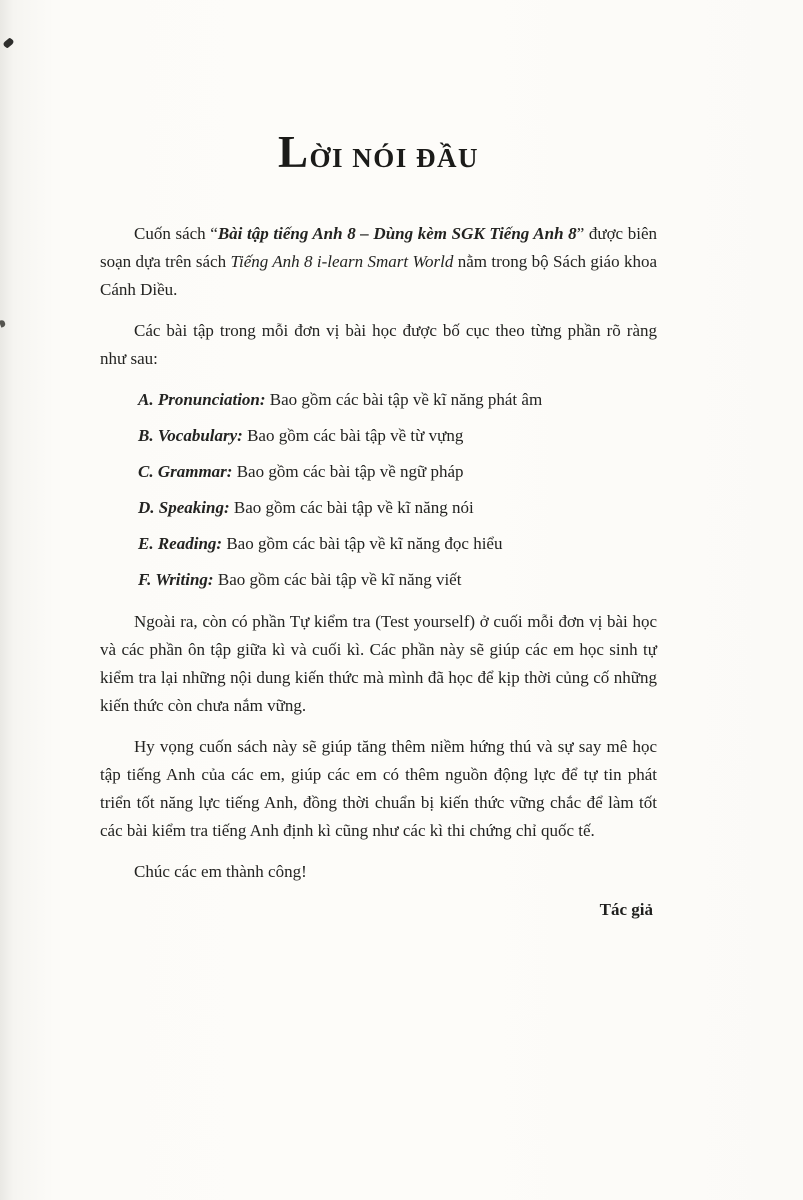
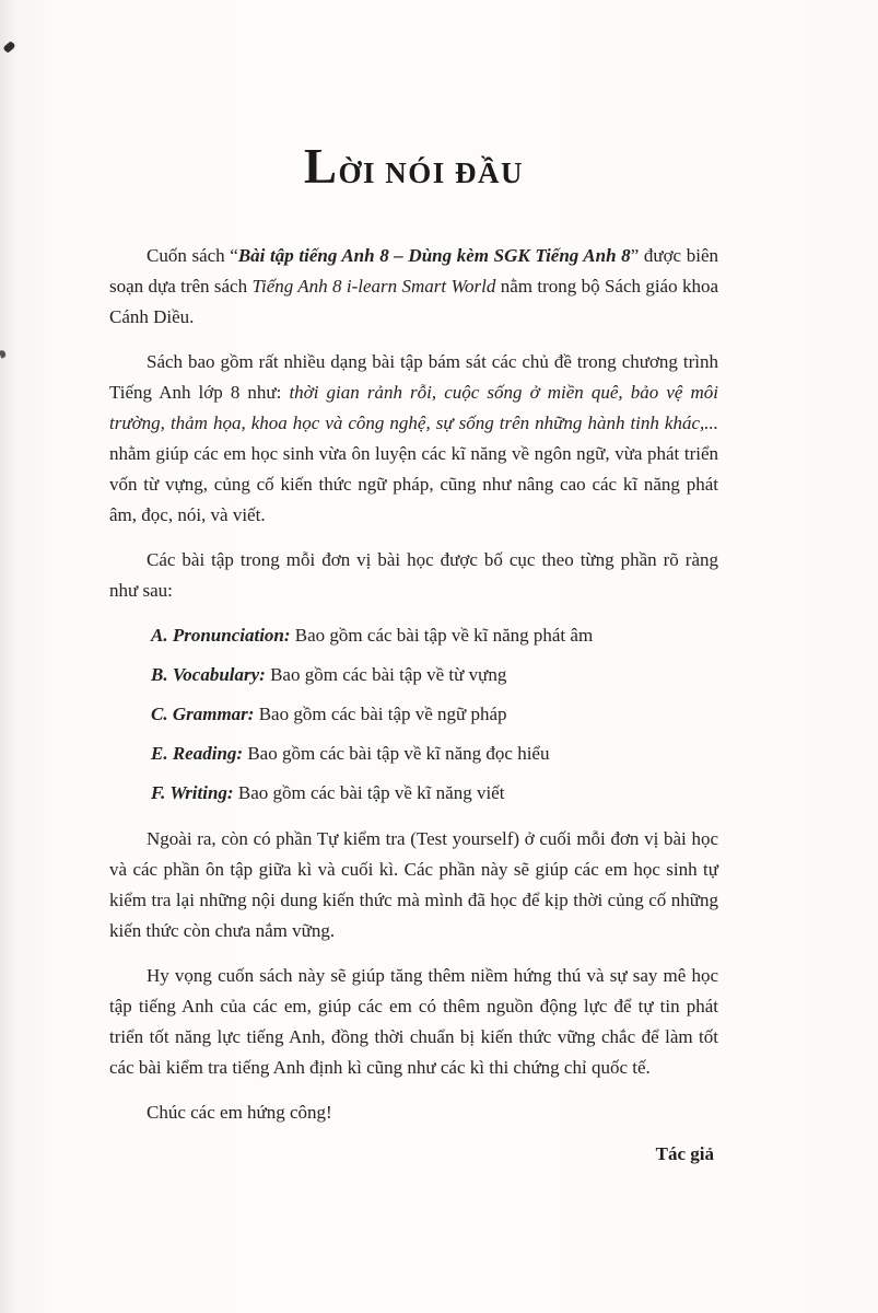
  LỜI NÓI ĐẦU
  Cuốn sách “Bài tập tiếng Anh 8 – Dùng kèm SGK Tiếng Anh 8” được biên soạn dựa trên sách Tiếng Anh 8 i-learn Smart World nằm trong bộ Sách giáo khoa Cánh Diều.
+ Sách bao gồm rất nhiều dạng bài tập bám sát các chủ đề trong chương trình Tiếng Anh lớp 8 như: thời gian rảnh rỗi, cuộc sống ở miền quê, bảo vệ môi trường, thảm họa, khoa học và công nghệ, sự sống trên những hành tinh khác,... nhằm giúp các em học sinh vừa ôn luyện các kĩ năng về ngôn ngữ, vừa phát triển vốn từ vựng, củng cố kiến thức ngữ pháp, cũng như nâng cao các kĩ năng phát âm, đọc, nói, và viết.
  Các bài tập trong mỗi đơn vị bài học được bố cục theo từng phần rõ ràng như sau:
  A. Pronunciation: Bao gồm các bài tập về kĩ năng phát âm
  B. Vocabulary: Bao gồm các bài tập về từ vựng
  C. Grammar: Bao gồm các bài tập về ngữ pháp
- D. Speaking: Bao gồm các bài tập về kĩ năng nói
  E. Reading: Bao gồm các bài tập về kĩ năng đọc hiểu
  F. Writing: Bao gồm các bài tập về kĩ năng viết
  Ngoài ra, còn có phần Tự kiểm tra (Test yourself) ở cuối mỗi đơn vị bài học và các phần ôn tập giữa kì và cuối kì. Các phần này sẽ giúp các em học sinh tự kiểm tra lại những nội dung kiến thức mà mình đã học để kịp thời củng cố những kiến thức còn chưa nắm vững.
  Hy vọng cuốn sách này sẽ giúp tăng thêm niềm hứng thú và sự say mê học tập tiếng Anh của các em, giúp các em có thêm nguồn động lực để tự tin phát triển tốt năng lực tiếng Anh, đồng thời chuẩn bị kiến thức vững chắc để làm tốt các bài kiểm tra tiếng Anh định kì cũng như các kì thi chứng chỉ quốc tế.
- Chúc các em thành công!
+ Chúc các em hứng công!
  Tác giả
